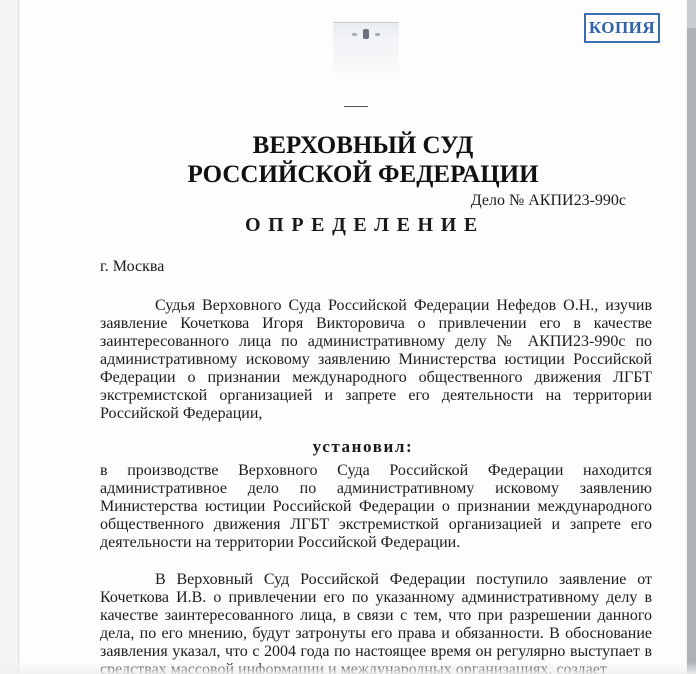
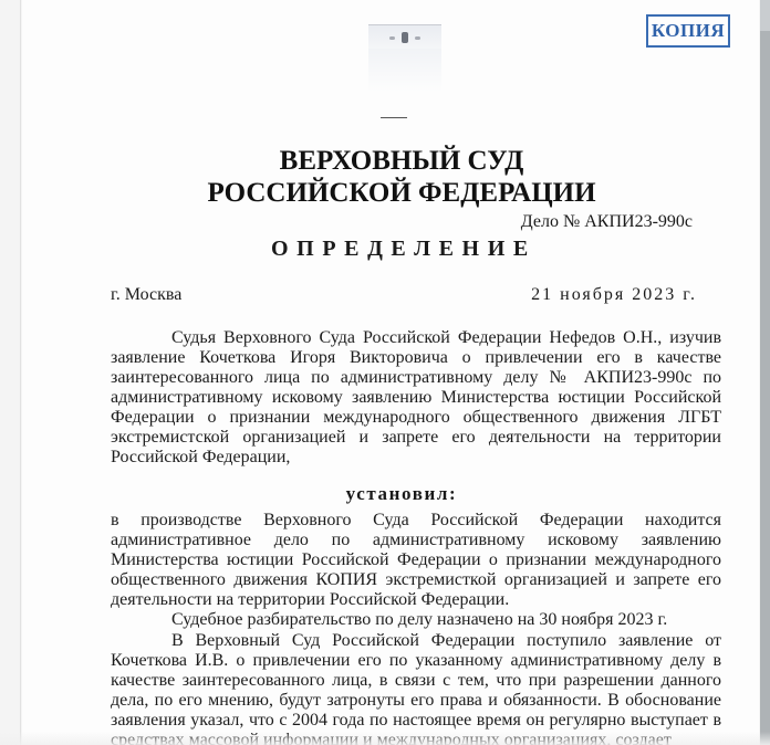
  КОПИЯ
  ВЕРХОВНЫЙ СУД
  РОССИЙСКОЙ ФЕДЕРАЦИИ
  Дело № АКПИ23-990с
  ОПРЕДЕЛЕНИЕ
  г. Москва
+ 21 ноября 2023 г.
  Судья Верховного Суда Российской Федерации Нефедов О.Н., изучив заявление Кочеткова Игоря Викторовича о привлечении его в качестве заинтересованного лица по административному делу № АКПИ23-990с по административному исковому заявлению Министерства юстиции Российской Федерации о признании международного общественного движения ЛГБТ экстремистской организацией и запрете его деятельности на территории Российской Федерации,
  установил:
- в производстве Верховного Суда Российской Федерации находится административное дело по административному исковому заявлению Министерства юстиции Российской Федерации о признании международного общественного движения ЛГБТ экстремисткой организацией и запрете его деятельности на территории Российской Федерации.
+ в производстве Верховного Суда Российской Федерации находится административное дело по административному исковому заявлению Министерства юстиции Российской Федерации о признании международного общественного движения КОПИЯ экстремисткой организацией и запрете его деятельности на территории Российской Федерации.
+ Судебное разбирательство по делу назначено на 30 ноября 2023 г.
  В Верховный Суд Российской Федерации поступило заявление от Кочеткова И.В. о привлечении его по указанному административному делу в качестве заинтересованного лица, в связи с тем, что при разрешении данного дела, по его мнению, будут затронуты его права и обязанности. В обоснование заявления указал, что с 2004 года по настоящее время он регулярно выступает в
